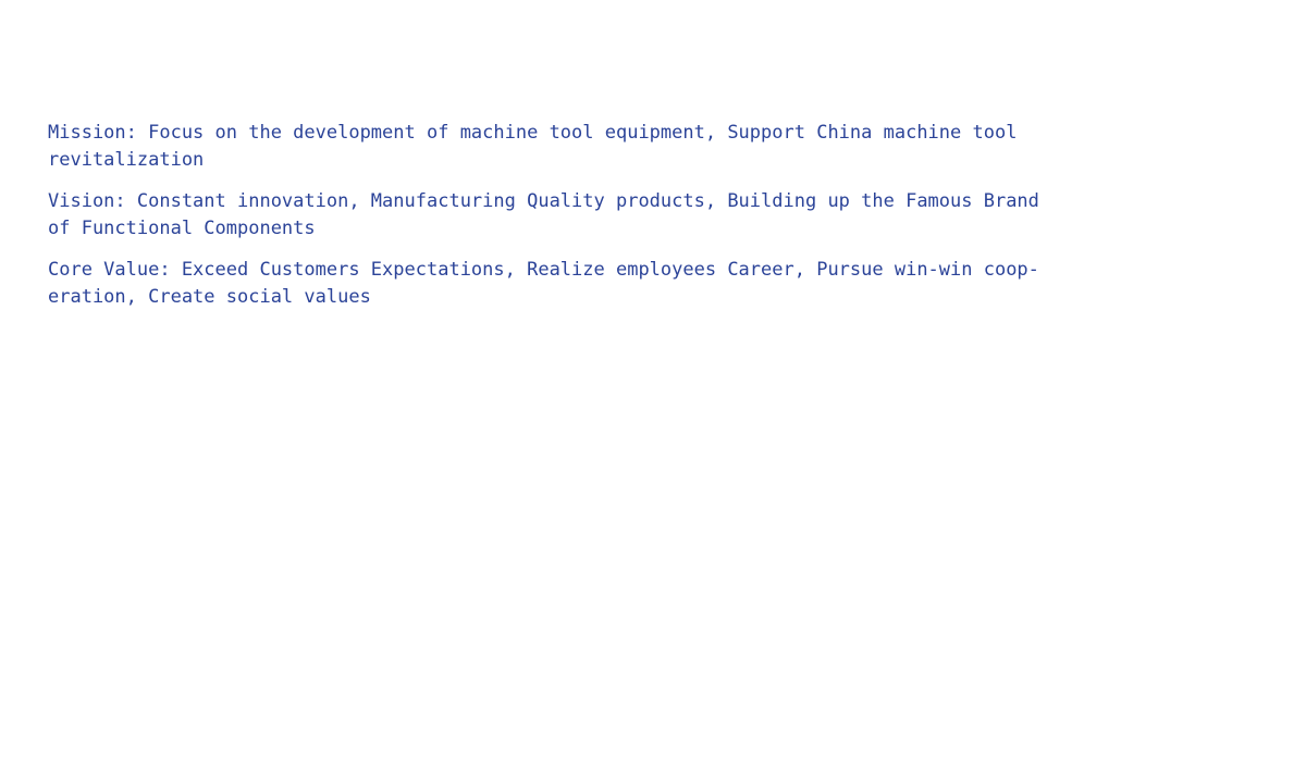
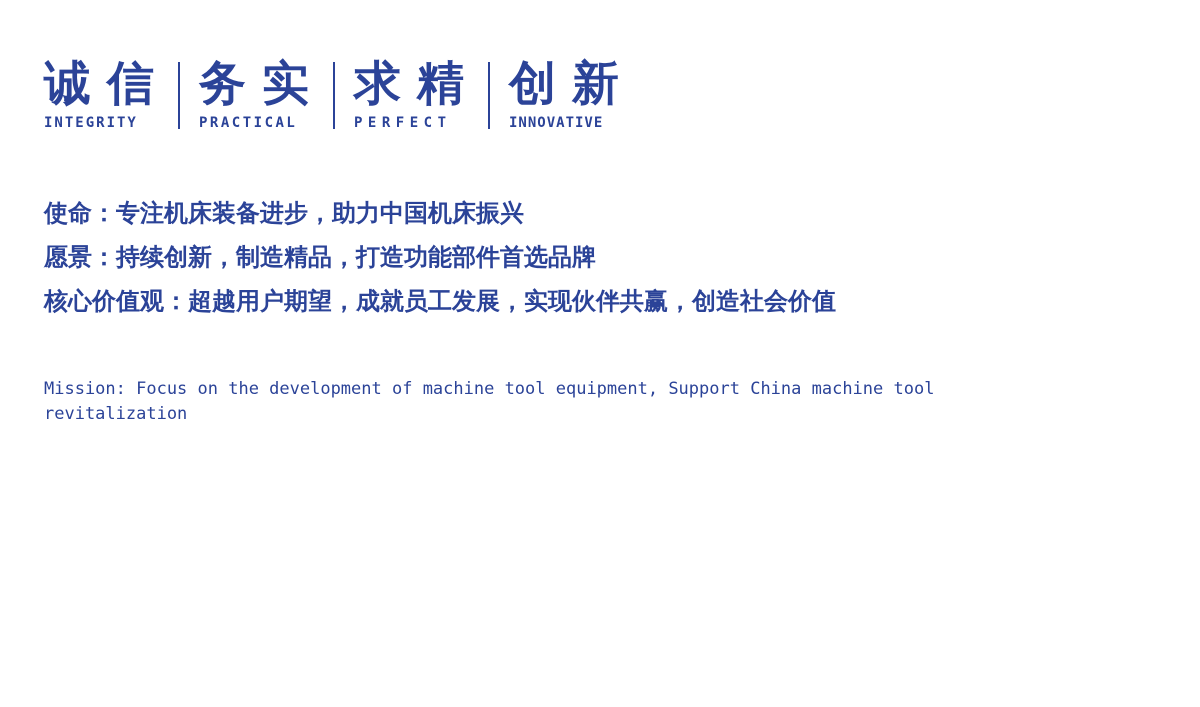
+ 诚信
+ INTEGRITY
+ 务实
+ PRACTICAL
+ 求精
+ PERFECT
+ 创新
+ INNOVATIVE
+ 使命：专注机床装备进步，助力中国机床振兴
+ 愿景：持续创新，制造精品，打造功能部件首选品牌
+ 核心价值观：超越用户期望，成就员工发展，实现伙伴共赢，创造社会价值
  Mission: Focus on the development of machine tool equipment, Support China machine tool
  revitalization
- Vision: Constant innovation, Manufacturing Quality products, Building up the Famous Brand
- of Functional Components
- Core Value: Exceed Customers Expectations, Realize employees Career, Pursue win-win coop-
- eration, Create social values
